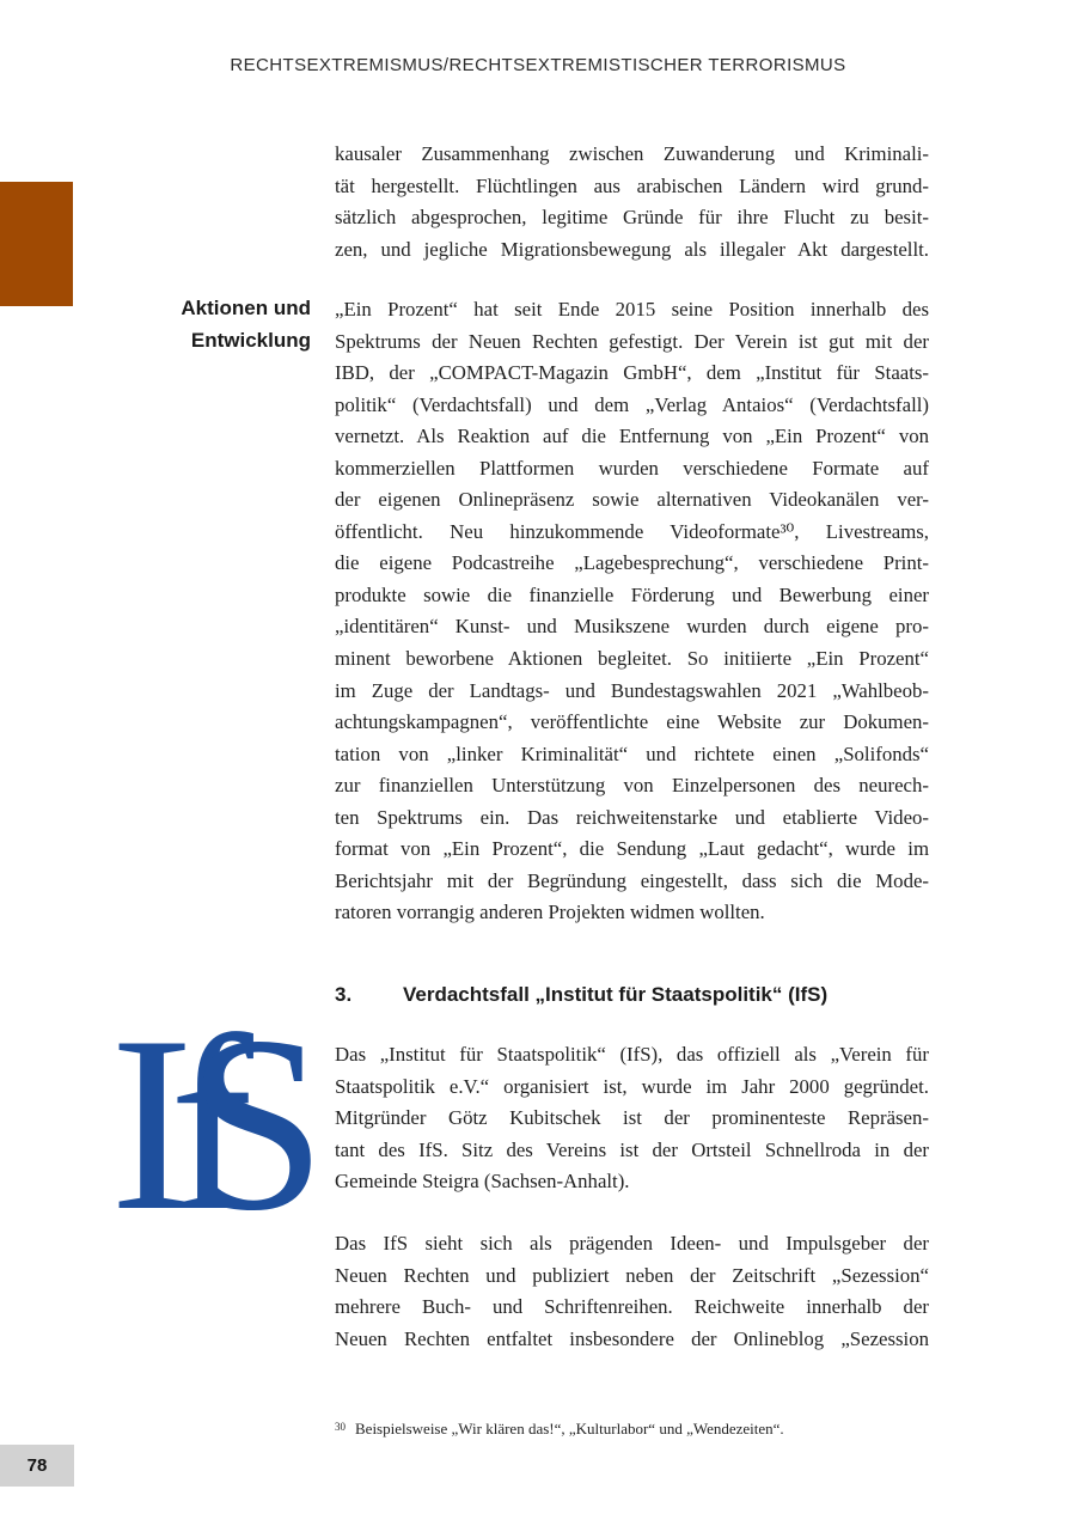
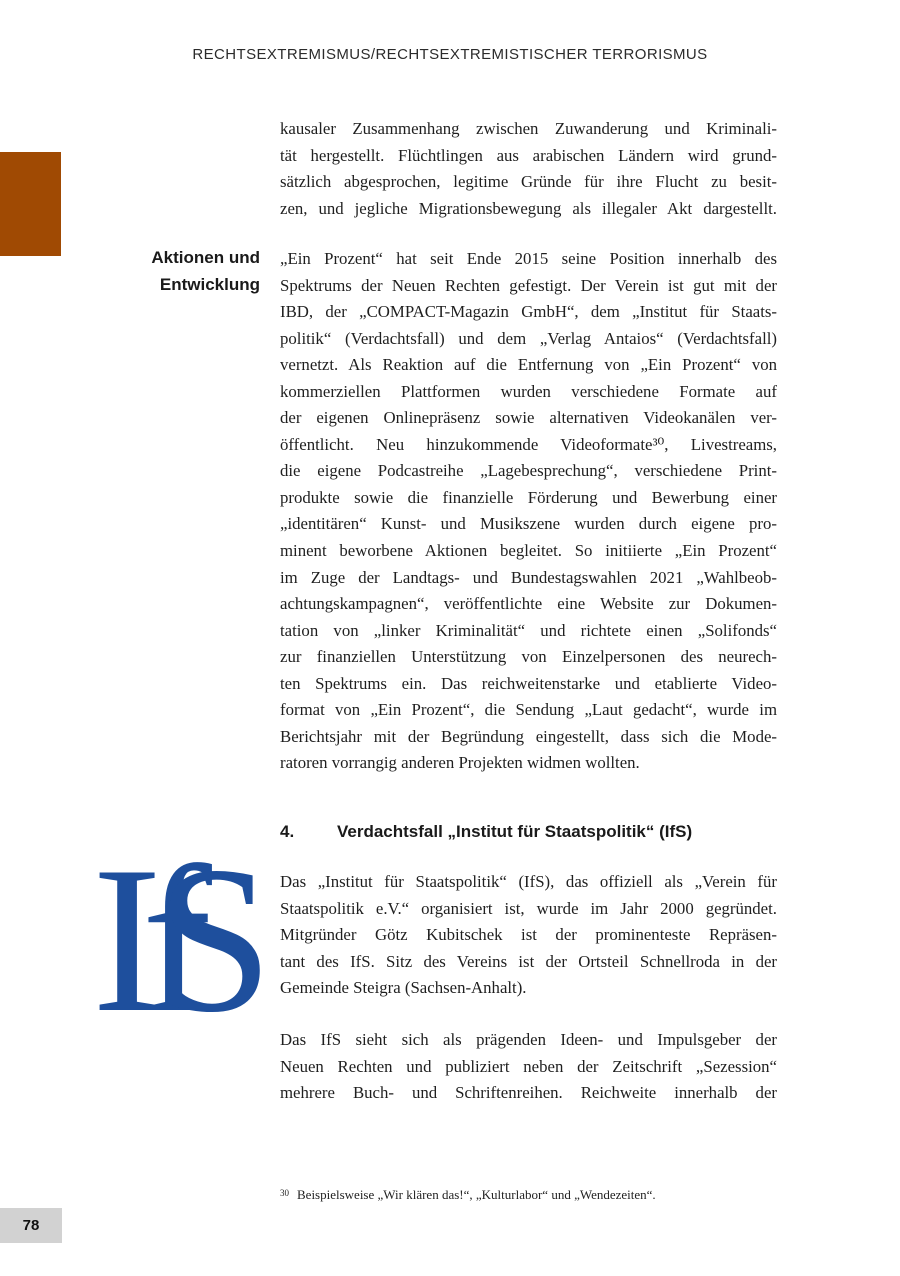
  RECHTSEXTREMISMUS/RECHTSEXTREMISTISCHER TERRORISMUS
  kausaler Zusammenhang zwischen Zuwanderung und Kriminali-
  tät hergestellt. Flüchtlingen aus arabischen Ländern wird grund-
  sätzlich abgesprochen, legitime Gründe für ihre Flucht zu besit-
  zen, und jegliche Migrationsbewegung als illegaler Akt dargestellt.
  Aktionen und
  Entwicklung
  „Ein Prozent“ hat seit Ende 2015 seine Position innerhalb des
  Spektrums der Neuen Rechten gefestigt. Der Verein ist gut mit der
  IBD, der „COMPACT-Magazin GmbH“, dem „Institut für Staats-
  politik“ (Verdachtsfall) und dem „Verlag Antaios“ (Verdachtsfall)
  vernetzt. Als Reaktion auf die Entfernung von „Ein Prozent“ von
  kommerziellen Plattformen wurden verschiedene Formate auf
  der eigenen Onlinepräsenz sowie alternativen Videokanälen ver-
  öffentlicht. Neu hinzukommende Videoformate³⁰, Livestreams,
  die eigene Podcastreihe „Lagebesprechung“, verschiedene Print-
  produkte sowie die finanzielle Förderung und Bewerbung einer
  „identitären“ Kunst- und Musikszene wurden durch eigene pro-
  minent beworbene Aktionen begleitet. So initiierte „Ein Prozent“
  im Zuge der Landtags- und Bundestagswahlen 2021 „Wahlbeob-
  achtungskampagnen“, veröffentlichte eine Website zur Dokumen-
  tation von „linker Kriminalität“ und richtete einen „Solifonds“
  zur finanziellen Unterstützung von Einzelpersonen des neurech-
  ten Spektrums ein. Das reichweitenstarke und etablierte Video-
  format von „Ein Prozent“, die Sendung „Laut gedacht“, wurde im
  Berichtsjahr mit der Begründung eingestellt, dass sich die Mode-
  ratoren vorrangig anderen Projekten widmen wollten.
- 3.
+ 4.
  Verdachtsfall „Institut für Staatspolitik“ (IfS)
  I
  f
  S
  Das „Institut für Staatspolitik“ (IfS), das offiziell als „Verein für
  Staatspolitik e.V.“ organisiert ist, wurde im Jahr 2000 gegründet.
  Mitgründer Götz Kubitschek ist der prominenteste Repräsen-
  tant des IfS. Sitz des Vereins ist der Ortsteil Schnellroda in der
  Gemeinde Steigra (Sachsen-Anhalt).
  Das IfS sieht sich als prägenden Ideen- und Impulsgeber der
  Neuen Rechten und publiziert neben der Zeitschrift „Sezession“
  mehrere Buch- und Schriftenreihen. Reichweite innerhalb der
- Neuen Rechten entfaltet insbesondere der Onlineblog „Sezession
  30
  Beispielsweise „Wir klären das!“, „Kulturlabor“ und „Wendezeiten“.
  78
